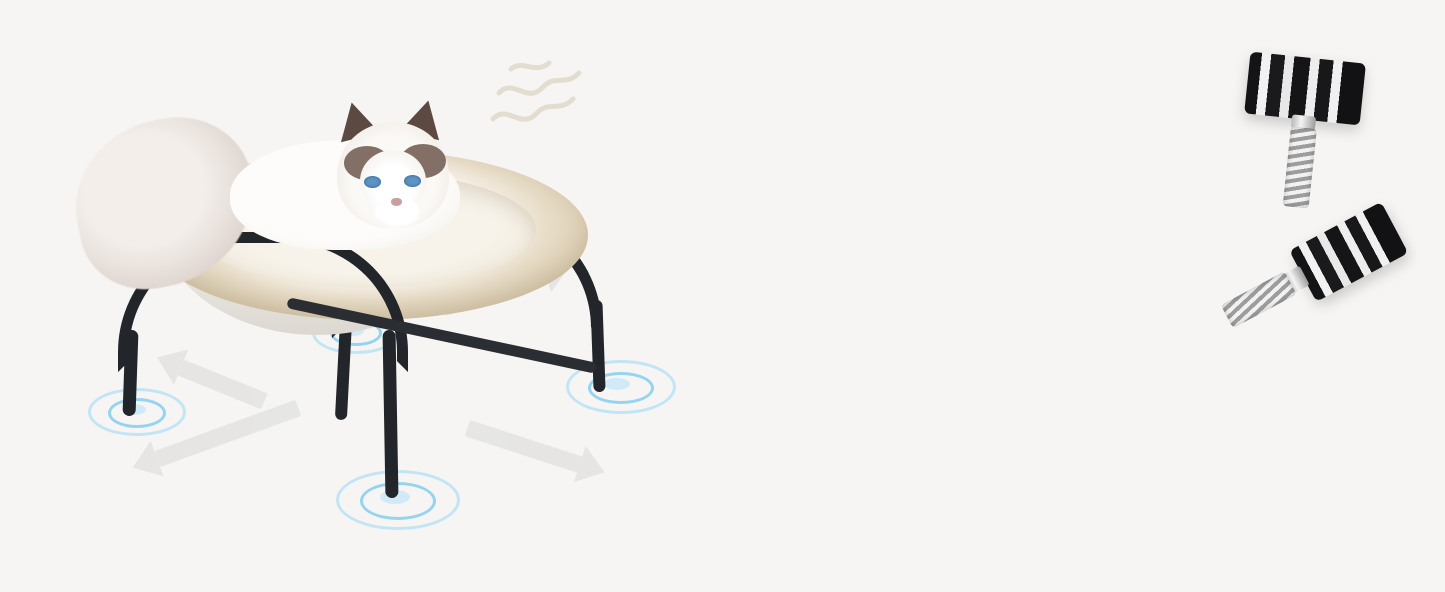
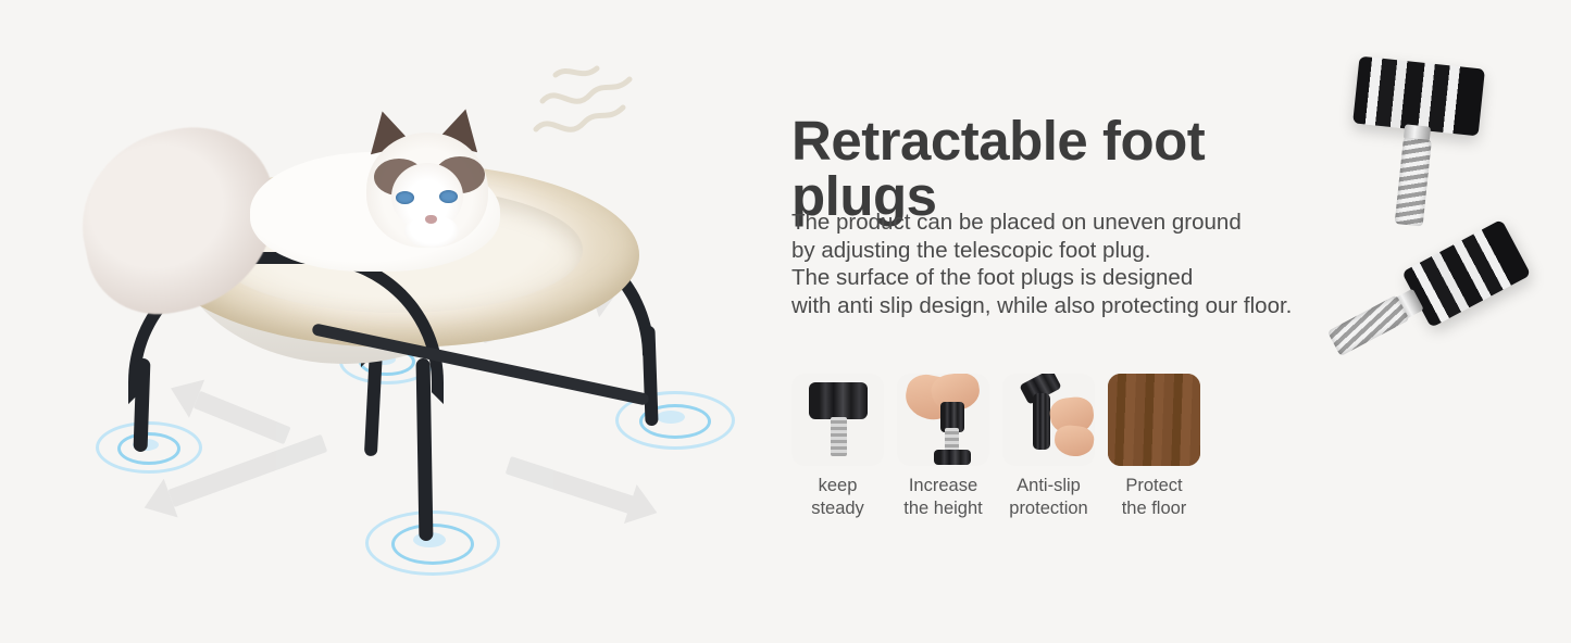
+ Retractable foot plugs
+ The product can be placed on uneven ground
+ by adjusting the telescopic foot plug.
+ The surface of the foot plugs is designed
+ with anti slip design, while also protecting our floor.
+ keep
+ steady
+ Increase
+ the height
+ Anti-slip
+ protection
+ Protect
+ the floor
